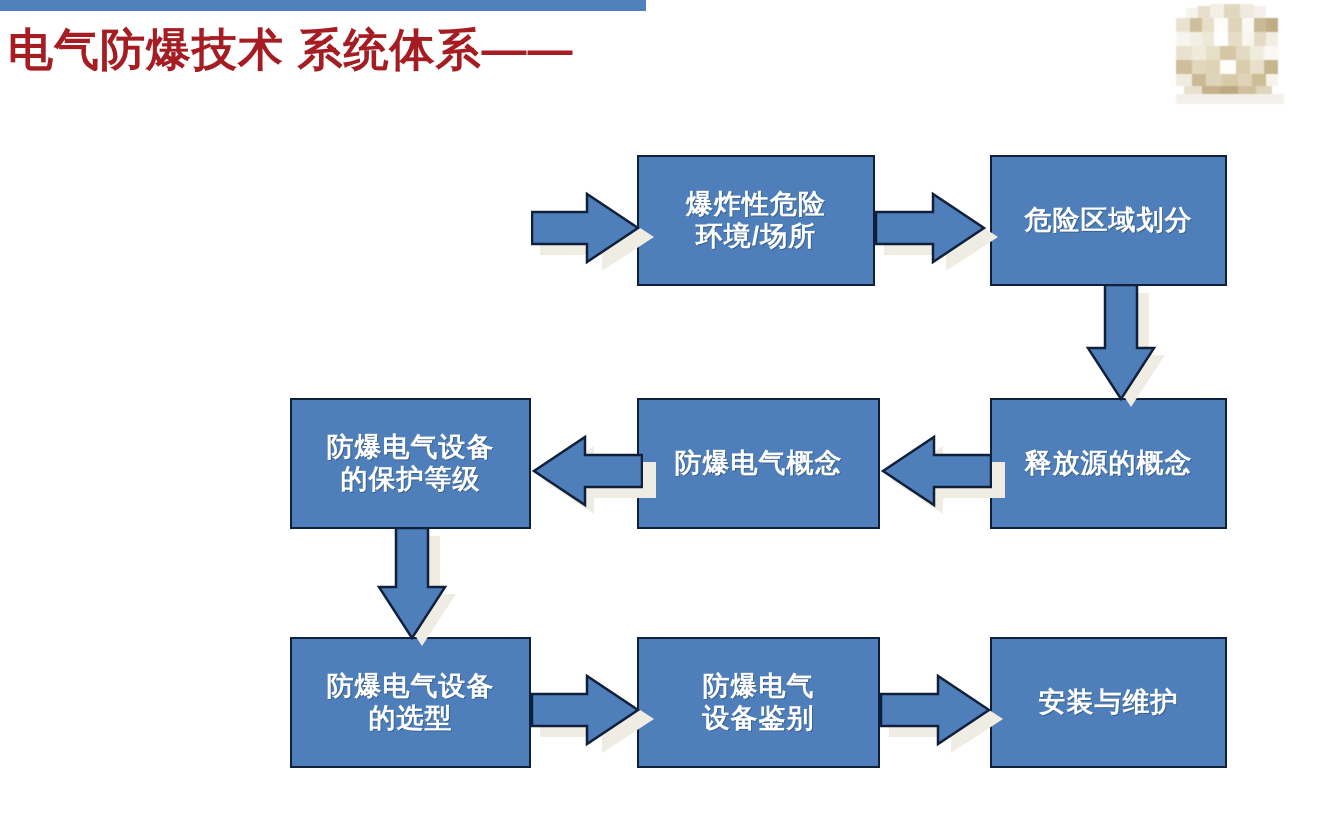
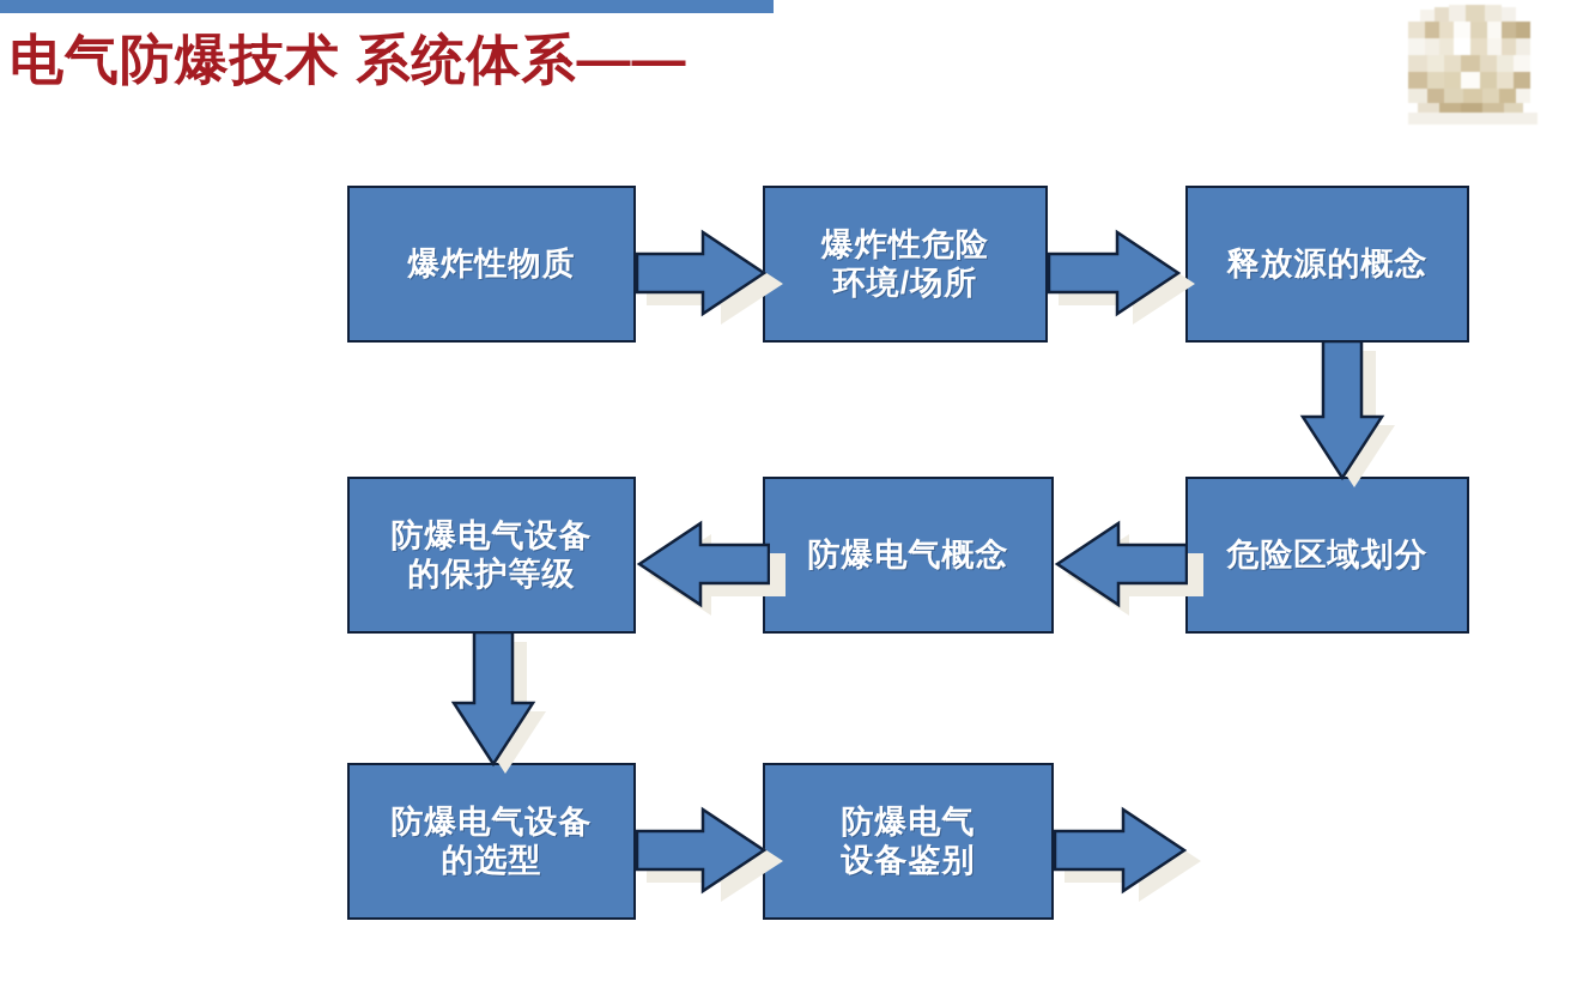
  电气防爆技术 系统体系——
+ 爆炸性物质
  爆炸性危险
  环境/场所
- 危险区域划分
+ 释放源的概念
  防爆电气设备
  的保护等级
  防爆电气概念
- 释放源的概念
+ 危险区域划分
  防爆电气设备
  的选型
  防爆电气
  设备鉴别
- 安装与维护
